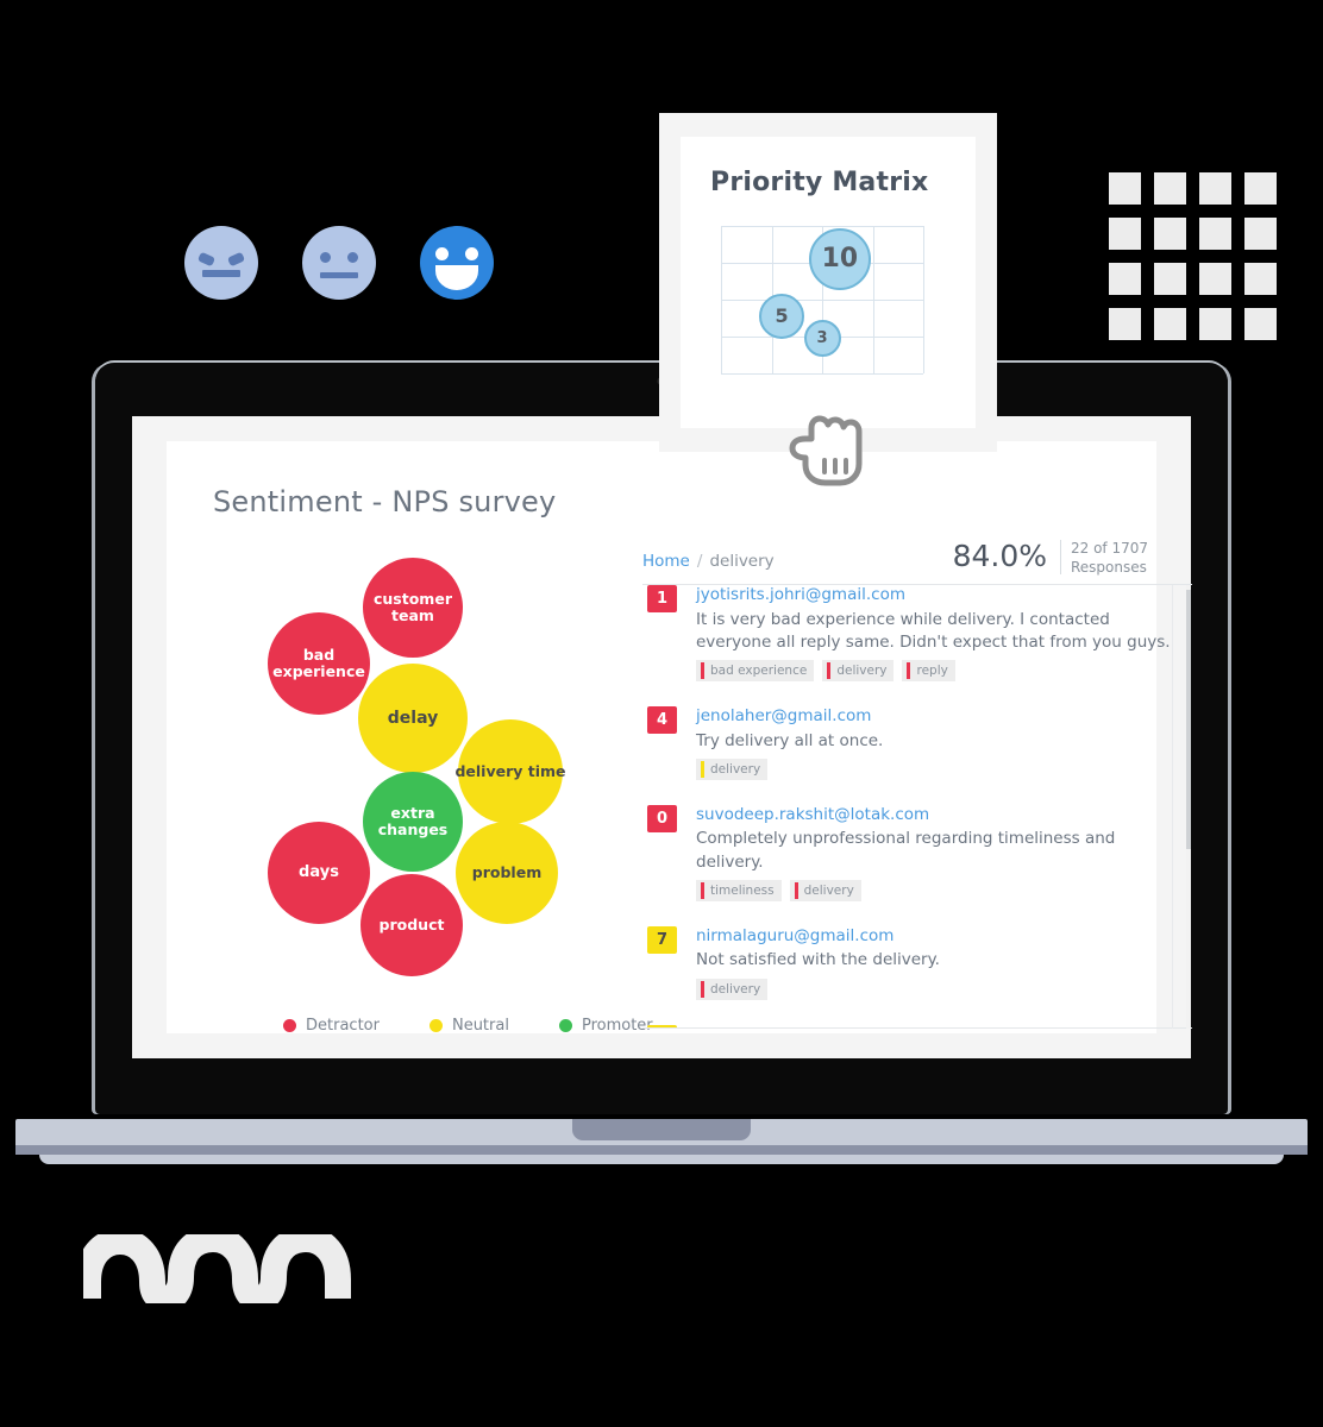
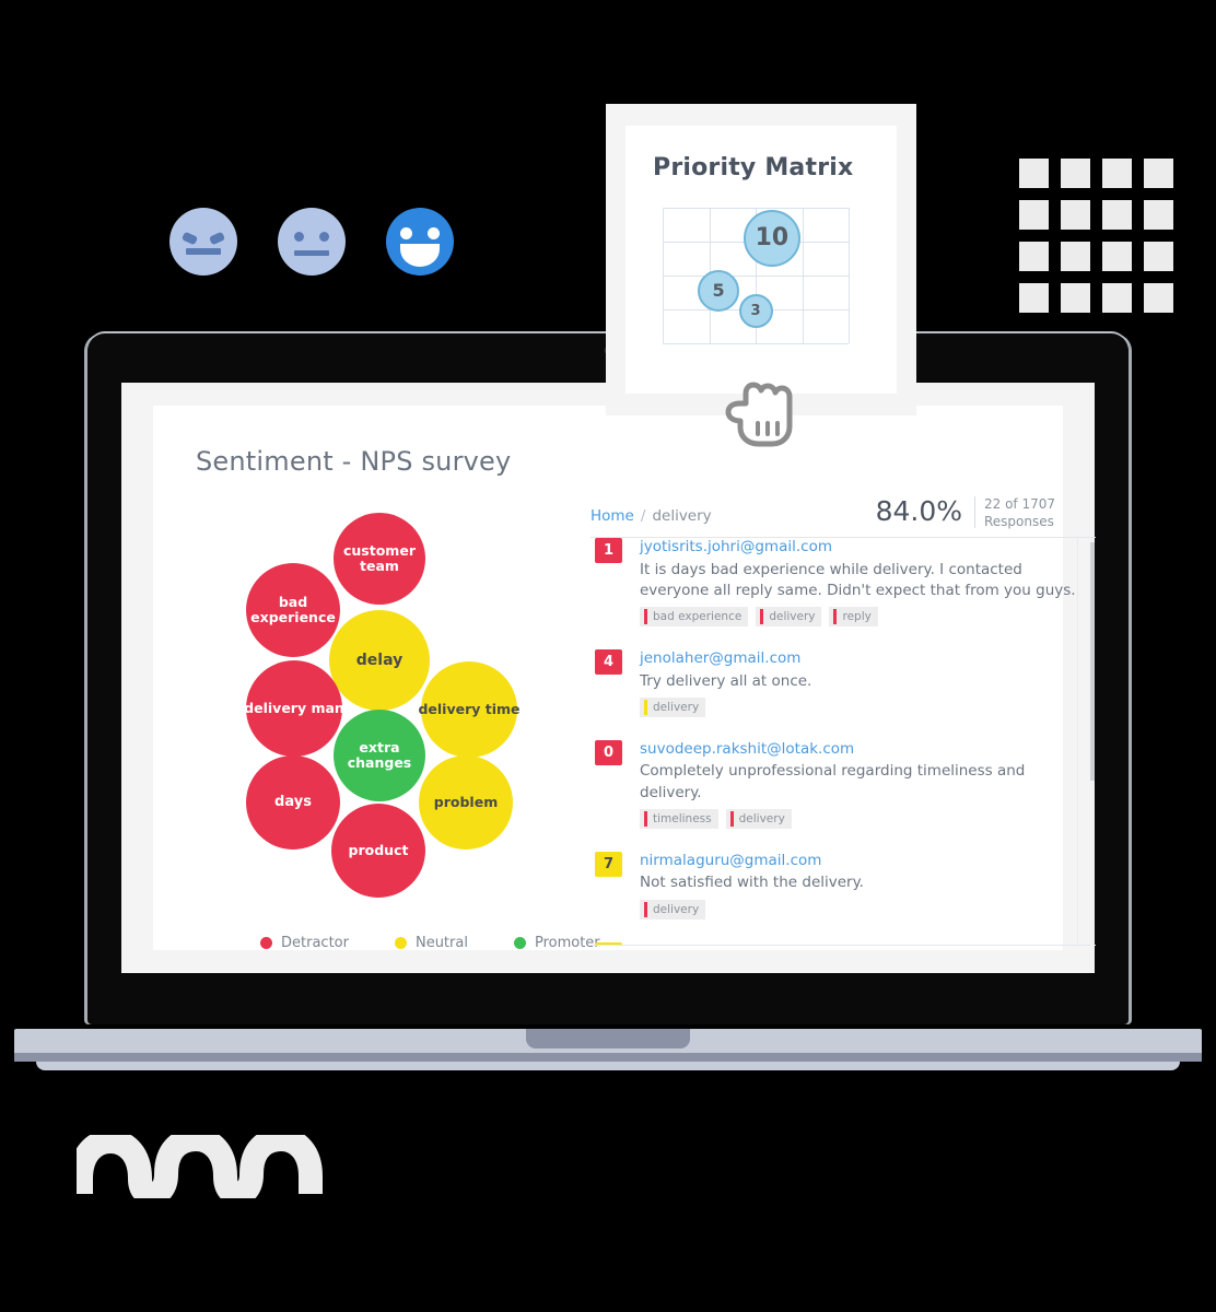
  Sentiment - NPS survey
  customer
  team
  bad
  experience
  delay
+ delivery man
  delivery time
  extra
  changes
  days
  problem
  product
  Detractor
  Neutral
  Promote
  Home / delivery
  84.0%
  22 of 1707
  Responses
  1
  jyotisrits.johri@gmail.com
- It is very bad experience while delivery. I contacted everyone all reply same. Didn't expect that from you guys.
+ It is days bad experience while delivery. I contacted everyone all reply same. Didn't expect that from you guys.
  bad experience
  delivery
  reply
  4
  jenolaher@gmail.com
  Try delivery all at once.
  delivery
  0
  suvodeep.rakshit@lotak.com
  Completely unprofessional regarding timeliness and delivery.
  timeliness
  delivery
  7
  nirmalaguru@gmail.com
  Not satisfied with the delivery.
  delivery
  Priority Matrix
  10
  5
  3
